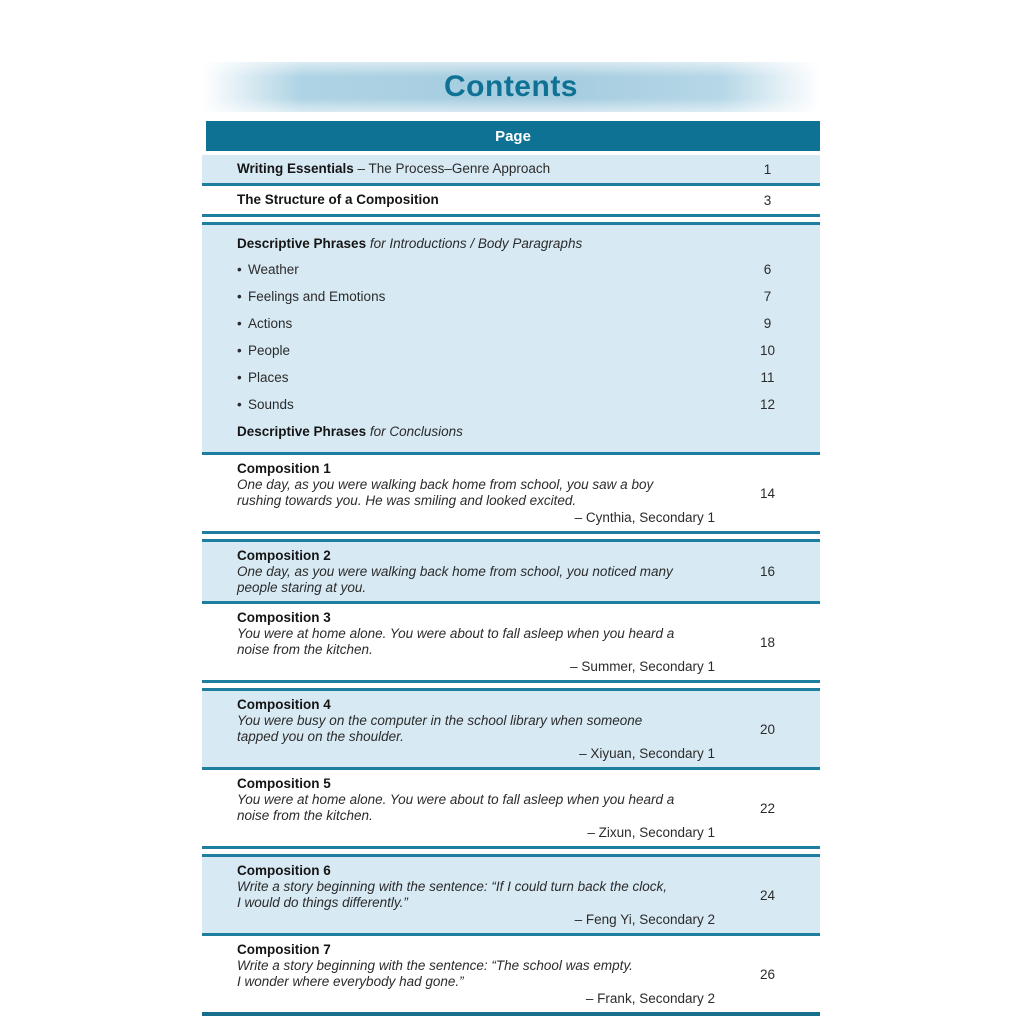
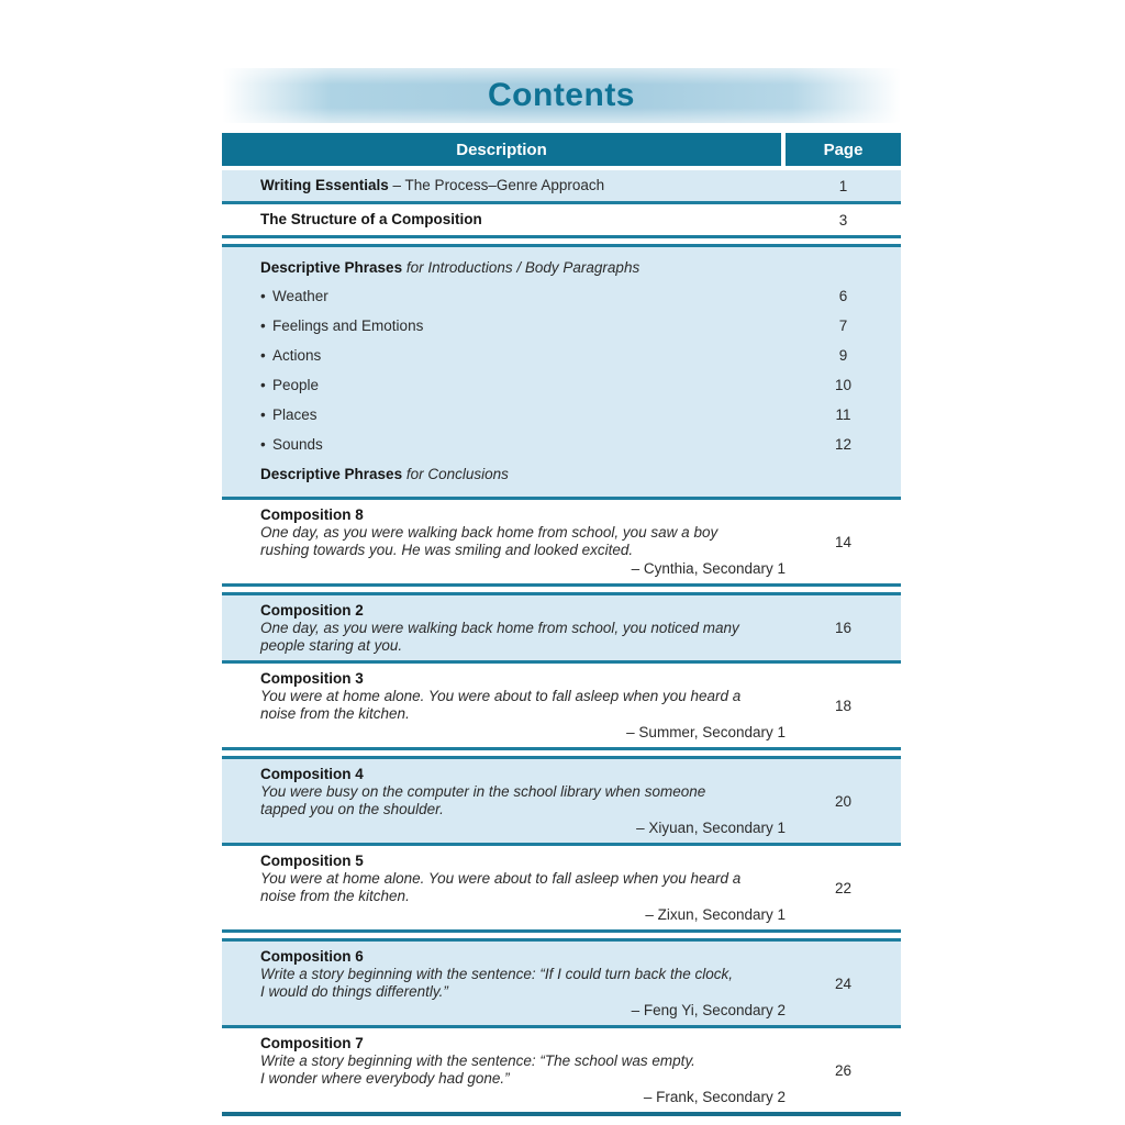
  Contents
+ Description
  Page
  Writing Essentials – The Process–Genre Approach
  1
  The Structure of a Composition
  3
  Descriptive Phrases for Introductions / Body Paragraphs
  • Weather
  6
  • Feelings and Emotions
  7
  • Actions
  9
  • People
  10
  • Places
  11
  • Sounds
  12
  Descriptive Phrases for Conclusions
- Composition 1
+ Composition 8
  One day, as you were walking back home from school, you saw a boy
  rushing towards you. He was smiling and looked excited.
  – Cynthia, Secondary 1
  14
  Composition 2
  One day, as you were walking back home from school, you noticed many
  people staring at you.
  16
  Composition 3
  You were at home alone. You were about to fall asleep when you heard a
  noise from the kitchen.
  – Summer, Secondary 1
  18
  Composition 4
  You were busy on the computer in the school library when someone
  tapped you on the shoulder.
  – Xiyuan, Secondary 1
  20
  Composition 5
  You were at home alone. You were about to fall asleep when you heard a
  noise from the kitchen.
  – Zixun, Secondary 1
  22
  Composition 6
  Write a story beginning with the sentence: “If I could turn back the clock,
  I would do things differently.”
  – Feng Yi, Secondary 2
  24
  Composition 7
  Write a story beginning with the sentence: “The school was empty.
  I wonder where everybody had gone.”
  – Frank, Secondary 2
  26
